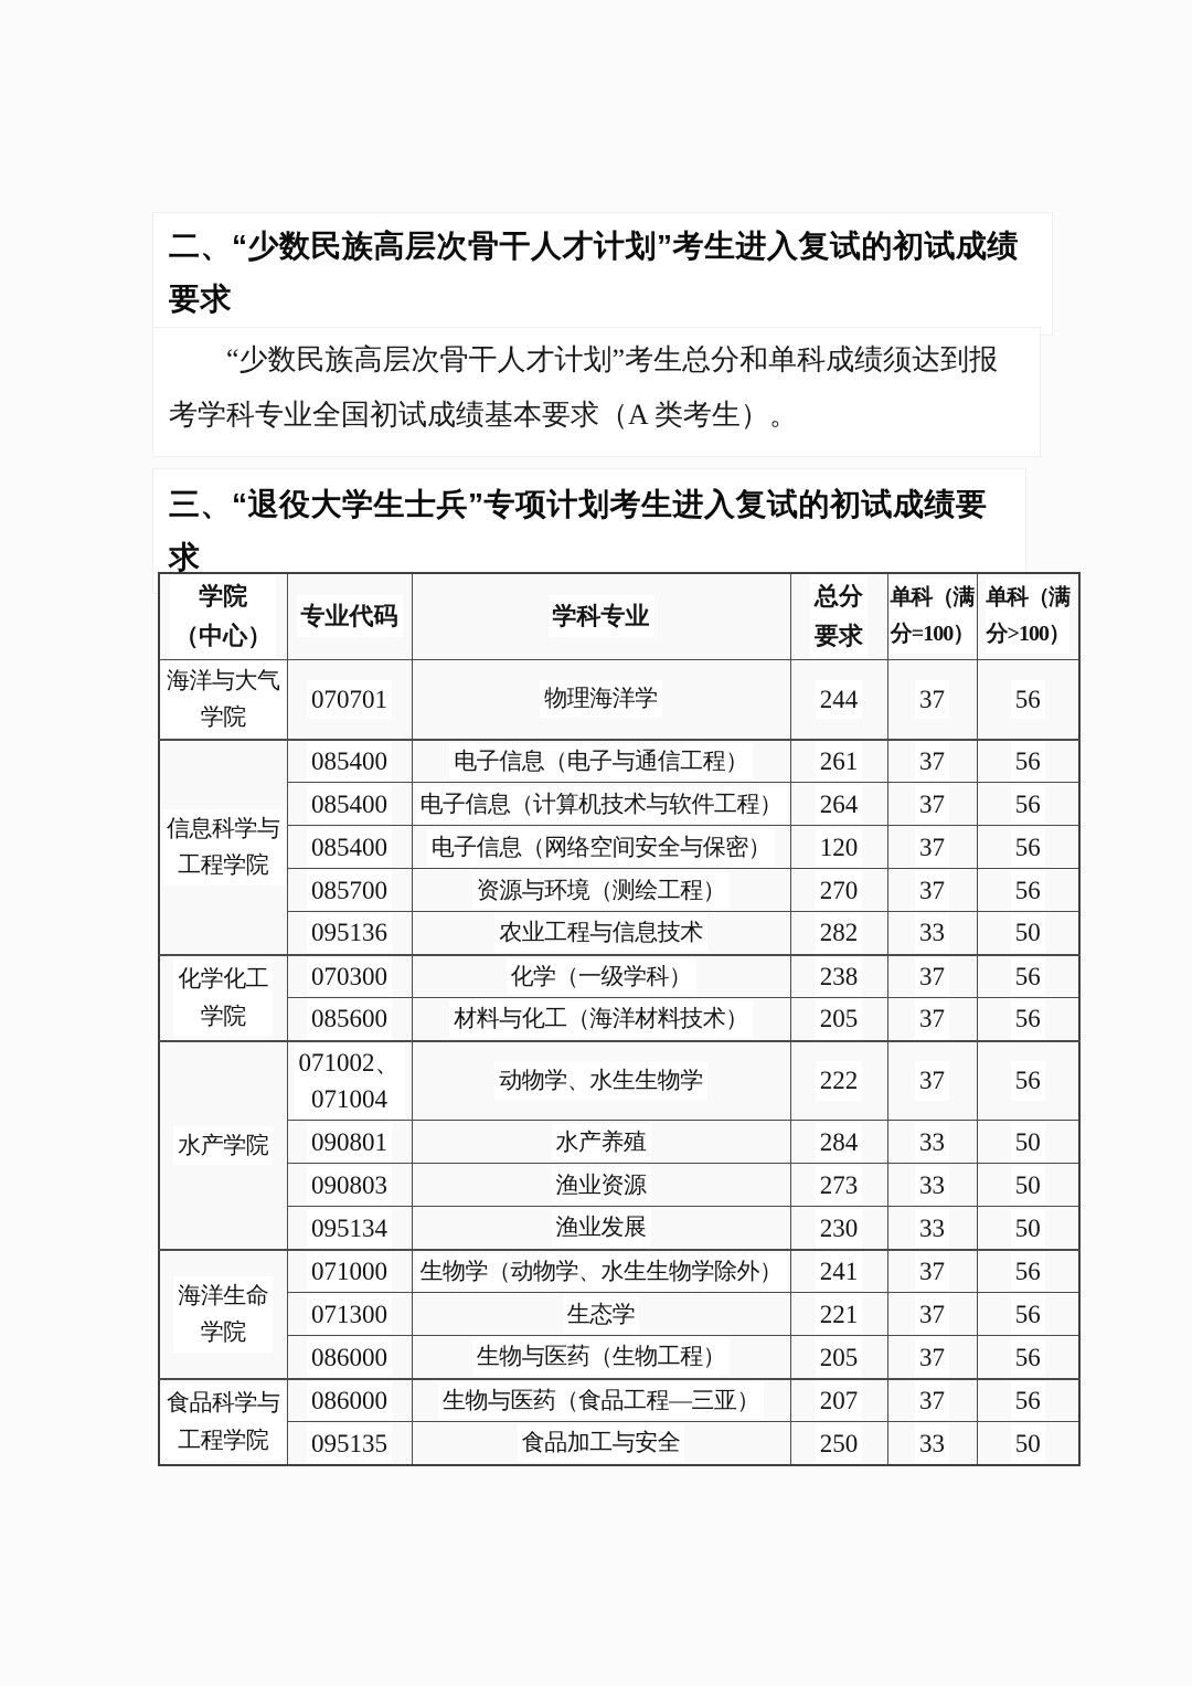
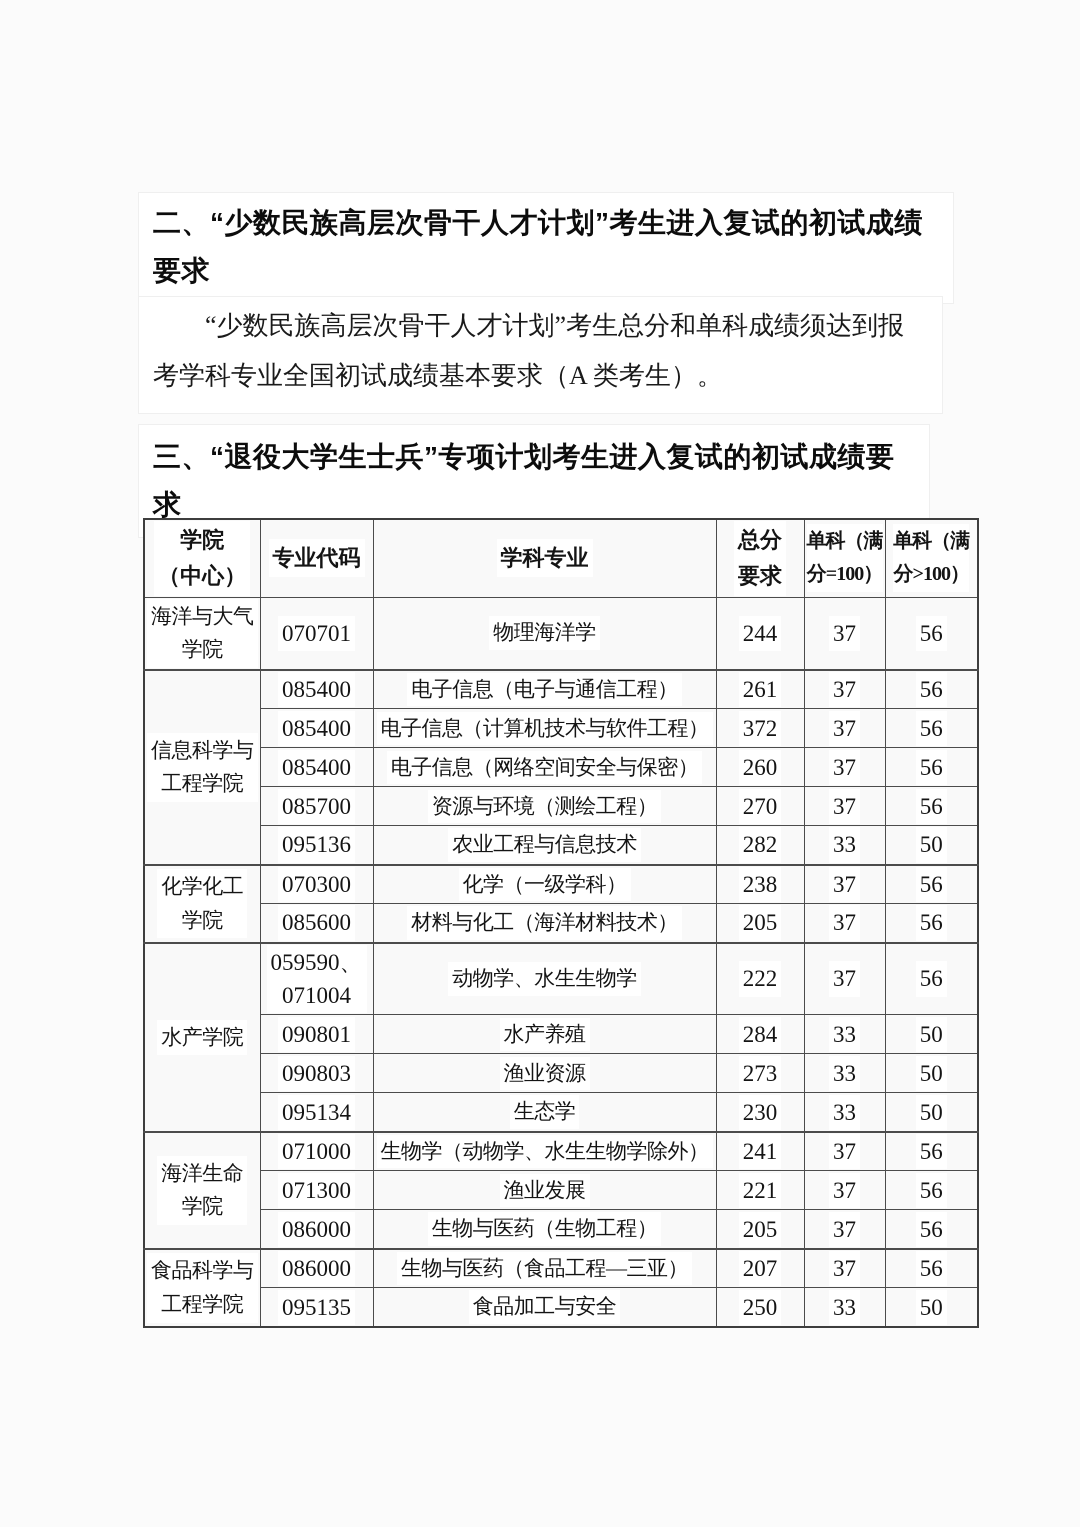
  二、“少数民族高层次骨干人才计划”考生进入复试的初试成绩要求
  “少数民族高层次骨干人才计划”考生总分和单科成绩须达到报考学科专业全国初试成绩基本要求（A 类考生）。
  三、“退役大学生士兵”专项计划考生进入复试的初试成绩要求
  学院 （中心）	专业代码	学科专业	总分 要求	单科（满 分=100）	单科（满 分>100）
  海洋与大气 学院	070701	物理海洋学	244	37	56
  信息科学与 工程学院	085400	电子信息（电子与通信工程）	261	37	56
- 085400	电子信息（计算机技术与软件工程）	264	37	56
+ 085400	电子信息（计算机技术与软件工程）	372	37	56
- 085400	电子信息（网络空间安全与保密）	120	37	56
+ 085400	电子信息（网络空间安全与保密）	260	37	56
  085700	资源与环境（测绘工程）	270	37	56
  095136	农业工程与信息技术	282	33	50
  化学化工 学院	070300	化学（一级学科）	238	37	56
  085600	材料与化工（海洋材料技术）	205	37	56
- 水产学院	071002、 071004	动物学、水生生物学	222	37	56
+ 水产学院	059590、 071004	动物学、水生生物学	222	37	56
  090801	水产养殖	284	33	50
  090803	渔业资源	273	33	50
- 095134	渔业发展	230	33	50
+ 095134	生态学	230	33	50
  海洋生命 学院	071000	生物学（动物学、水生生物学除外）	241	37	56
- 071300	生态学	221	37	56
+ 071300	渔业发展	221	37	56
  086000	生物与医药（生物工程）	205	37	56
  食品科学与 工程学院	086000	生物与医药（食品工程—三亚）	207	37	56
  095135	食品加工与安全	250	33	50
